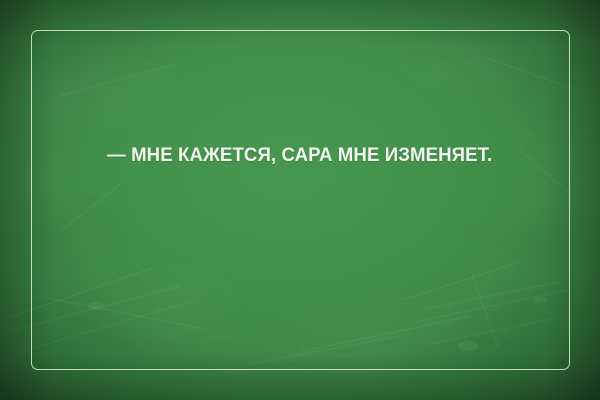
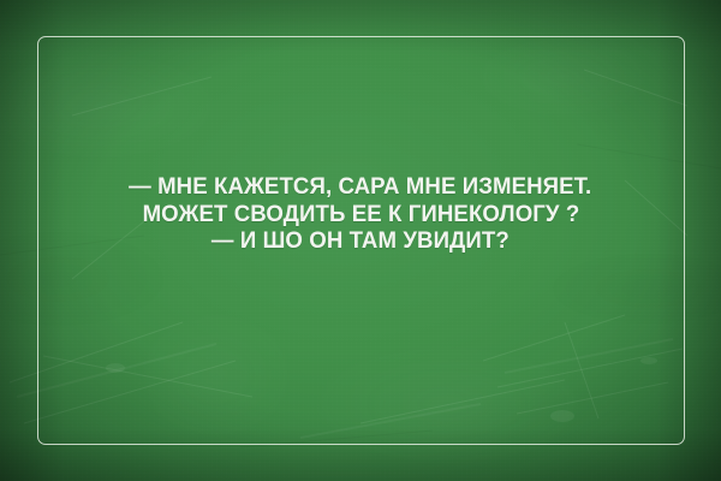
  — МНЕ КАЖЕТСЯ, САРА МНЕ ИЗМЕНЯЕТ.
+ МОЖЕТ СВОДИТЬ ЕЕ К ГИНЕКОЛОГУ ?
+ — И ШО ОН ТАМ УВИДИТ?
